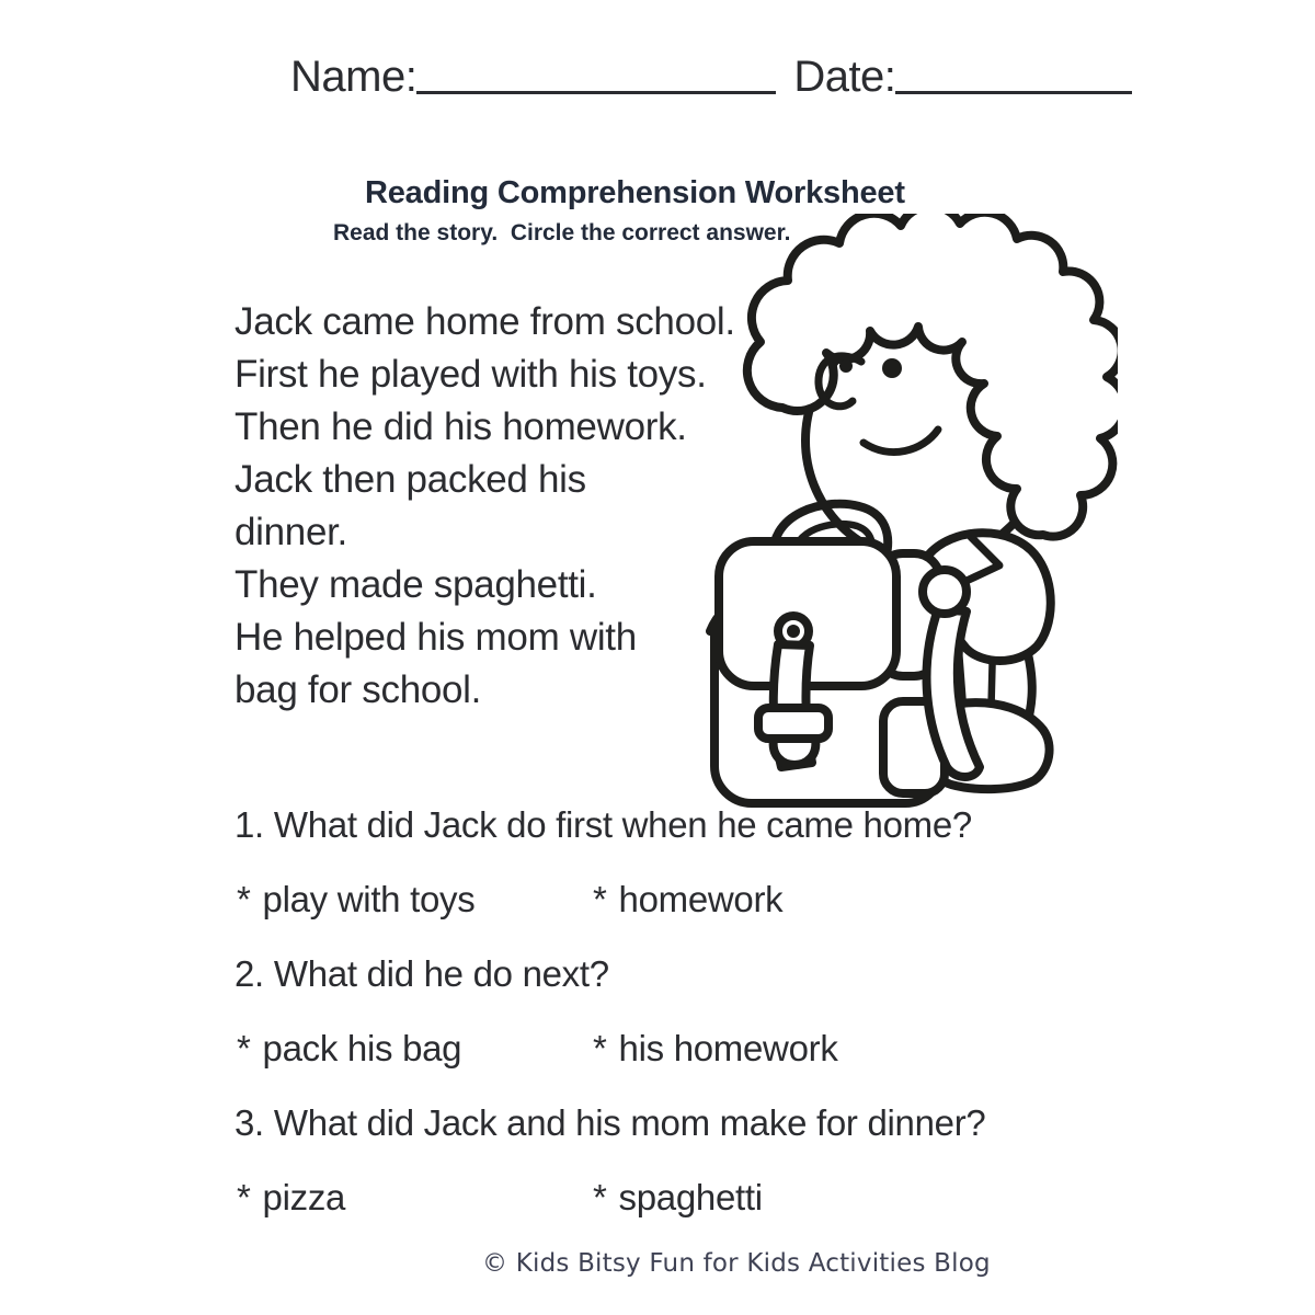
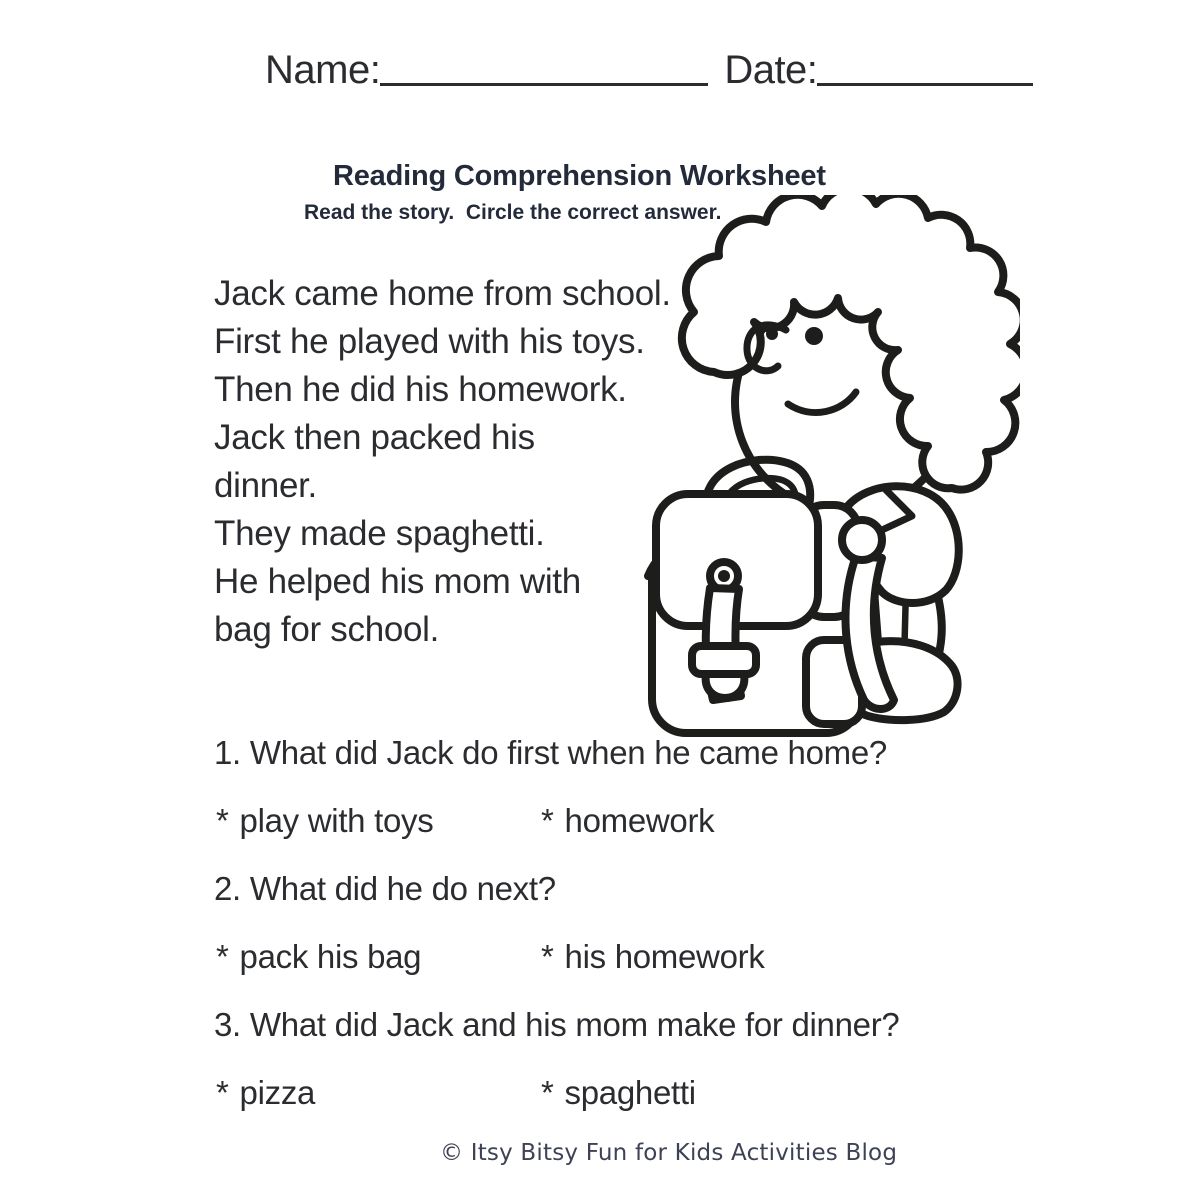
  Name: Date:
  Reading Comprehension Worksheet
  Read the story. Circle the correct answer.
  Jack came home from school.
  First he played with his toys.
  Then he did his homework.
  Jack then packed his
  dinner.
  They made spaghetti.
  He helped his mom with
  bag for school.
  1. What did Jack do first when he came home?
  *
  play with toys
  *
  homework
  2. What did he do next?
  *
  pack his bag
  *
  his homework
  3. What did Jack and his mom make for dinner?
  *
  pizza
  *
  spaghetti
- © Kids Bitsy Fun for Kids Activities Blog
+ © Itsy Bitsy Fun for Kids Activities Blog
